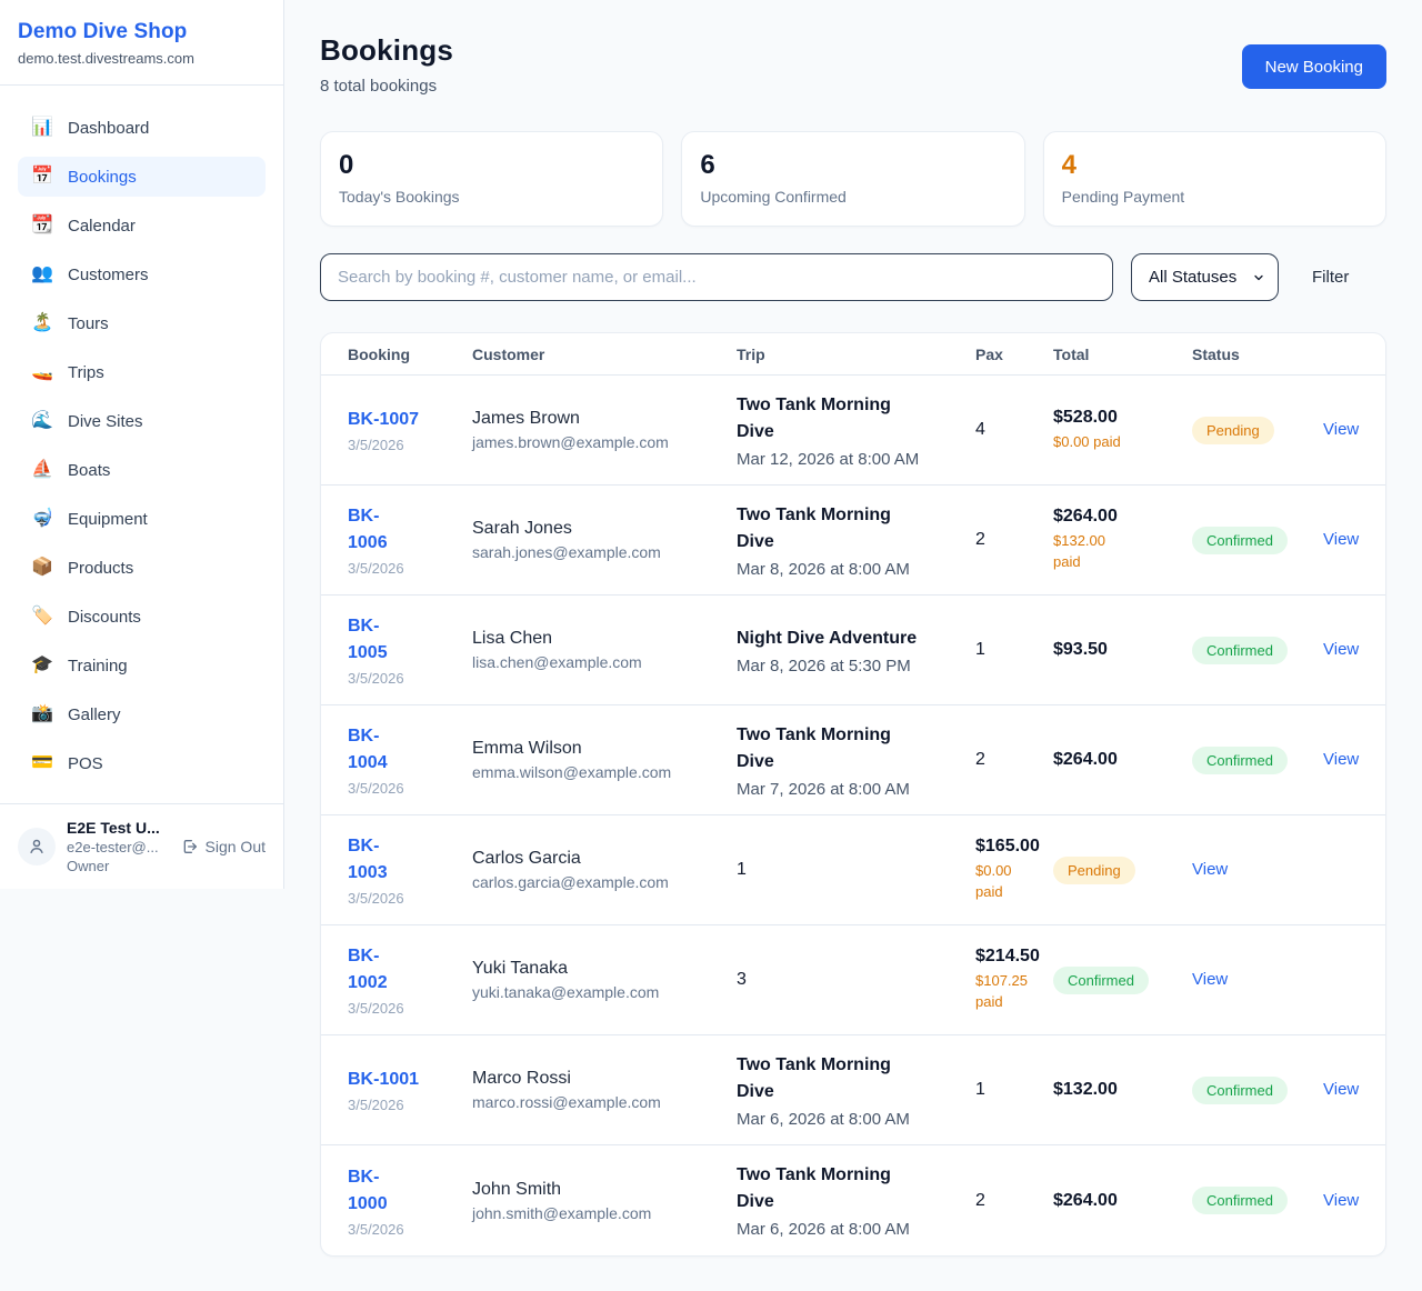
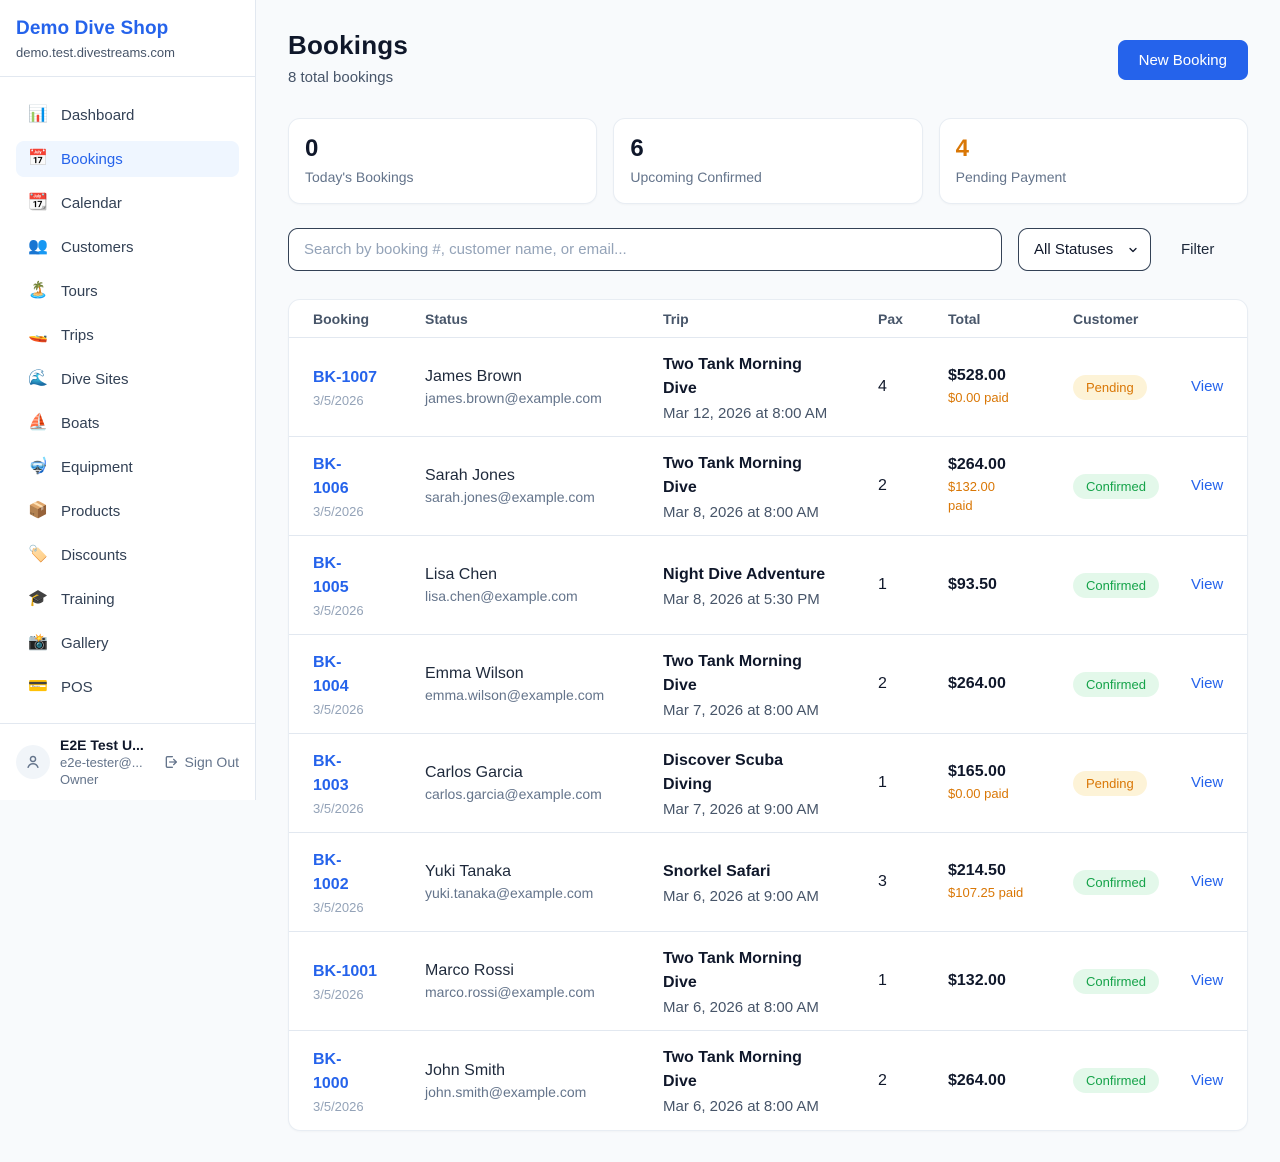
  Demo Dive Shop
  demo.test.divestreams.com
  📊
  Dashboard
  📅
  Bookings
  📆
  Calendar
  👥
  Customers
  🏝️
  Tours
  🚤
  Trips
  🌊
  Dive Sites
  ⛵
  Boats
  🤿
  Equipment
  📦
  Products
  🏷️
  Discounts
  🎓
  Training
  📸
  Gallery
  💳
  POS
  E2E Test U...
  e2e-tester@...
  Owner
  Sign Out
  Bookings
  8 total bookings
  New Booking
  0
  Today's Bookings
  6
  Upcoming Confirmed
  4
  Pending Payment
  Search by booking #, customer name, or email...
  All Statuses
  Filter
  Booking
- Customer
+ Status
  Trip
  Pax
  Total
- Status
+ Customer
  BK-1007
  3/5/2026
  James Brown
  james.brown@example.com
  Two Tank Morning
  Dive
  Mar 12, 2026 at 8:00 AM
  4
  $528.00
  $0.00 paid
  Pending
  View
  BK-
  1006
  3/5/2026
  Sarah Jones
  sarah.jones@example.com
  Two Tank Morning
  Dive
  Mar 8, 2026 at 8:00 AM
  2
  $264.00
  $132.00
  paid
  Confirmed
  View
  BK-
  1005
  3/5/2026
  Lisa Chen
  lisa.chen@example.com
  Night Dive Adventure
  Mar 8, 2026 at 5:30 PM
  1
  $93.50
  Confirmed
  View
  BK-
  1004
  3/5/2026
  Emma Wilson
  emma.wilson@example.com
  Two Tank Morning
  Dive
  Mar 7, 2026 at 8:00 AM
  2
  $264.00
  Confirmed
  View
  BK-
  1003
  3/5/2026
  Carlos Garcia
  carlos.garcia@example.com
+ Discover Scuba
+ Diving
+ Mar 7, 2026 at 9:00 AM
  1
  $165.00
  $0.00 paid
  Pending
  View
  BK-
  1002
  3/5/2026
  Yuki Tanaka
  yuki.tanaka@example.com
+ Snorkel Safari
+ Mar 6, 2026 at 9:00 AM
  3
  $214.50
  $107.25 paid
  Confirmed
  View
  BK-1001
  3/5/2026
  Marco Rossi
  marco.rossi@example.com
  Two Tank Morning
  Dive
  Mar 6, 2026 at 8:00 AM
  1
  $132.00
  Confirmed
  View
  BK-
  1000
  3/5/2026
  John Smith
  john.smith@example.com
  Two Tank Morning
  Dive
  Mar 6, 2026 at 8:00 AM
  2
  $264.00
  Confirmed
  View
